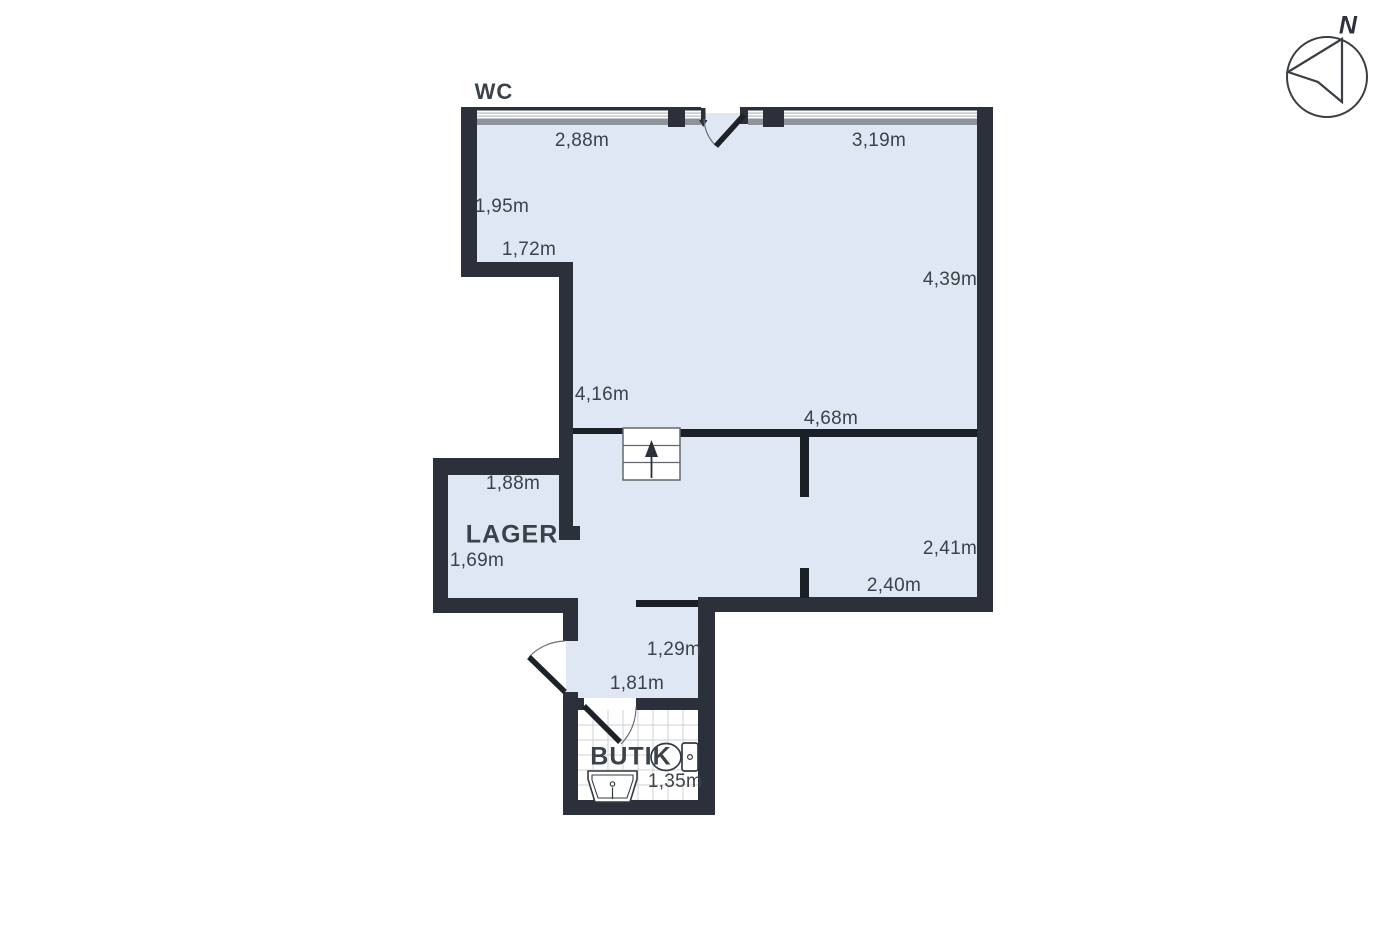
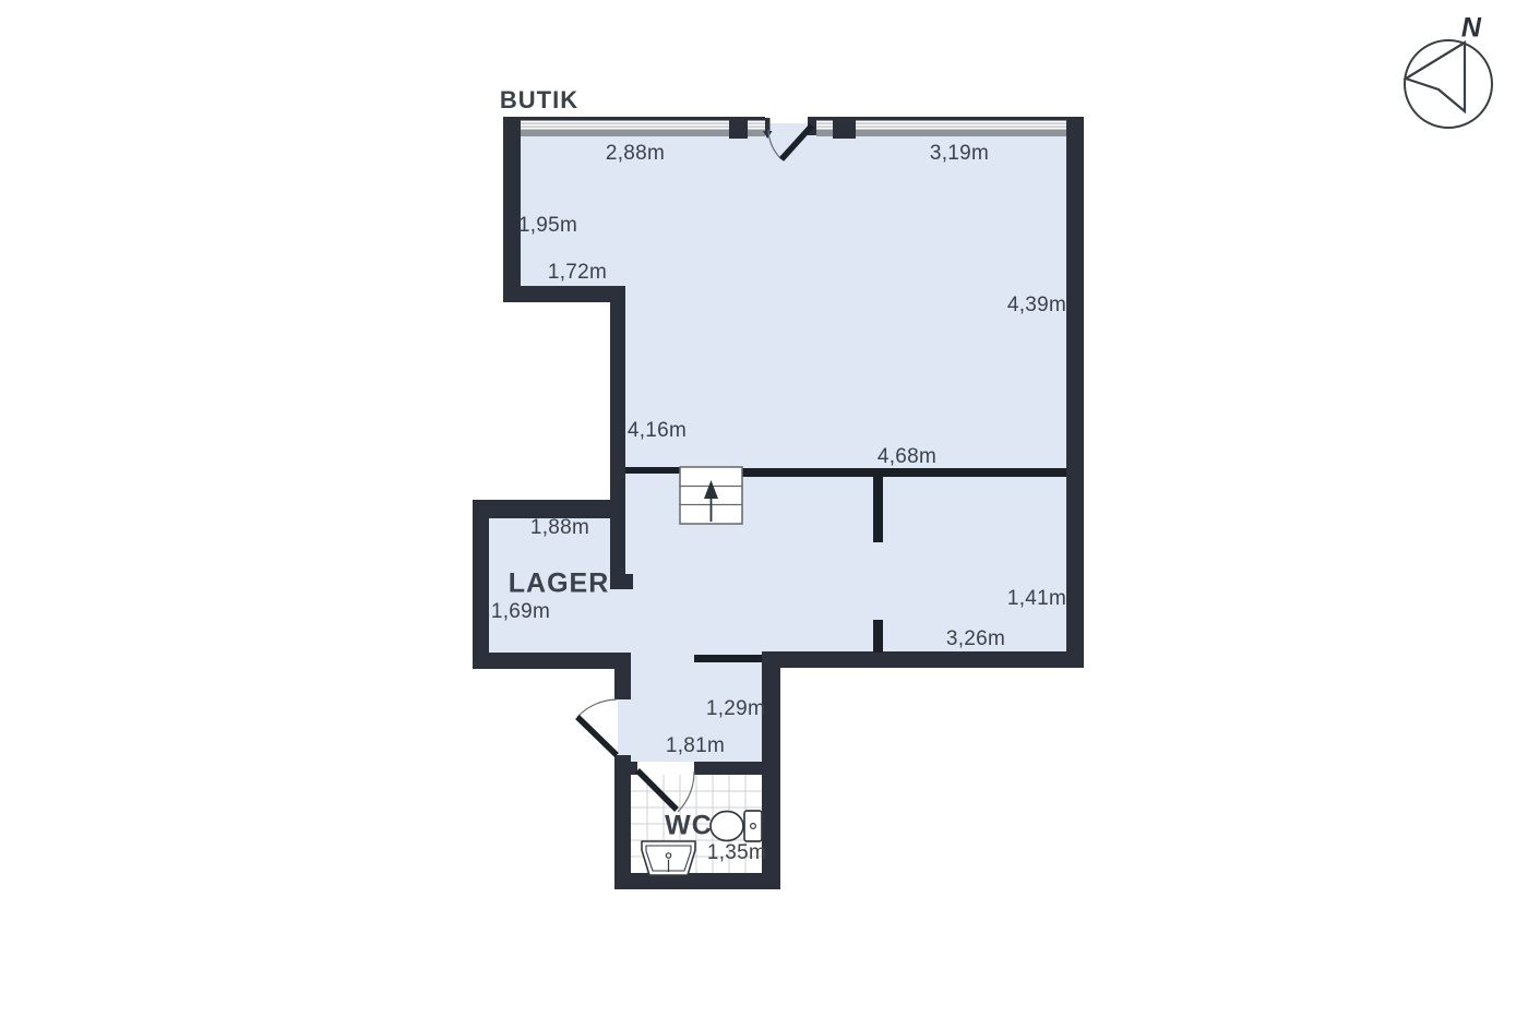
- WC
+ BUTIK
  LAGER
- BUTIK
+ WC
  2,88m
  3,19m
  1,95m
  1,72m
  4,39m
  4,16m
  4,68m
  1,88m
  1,69m
- 2,41m
+ 1,41m
- 2,40m
+ 3,26m
  1,29m
  1,81m
  1,35m
  N
